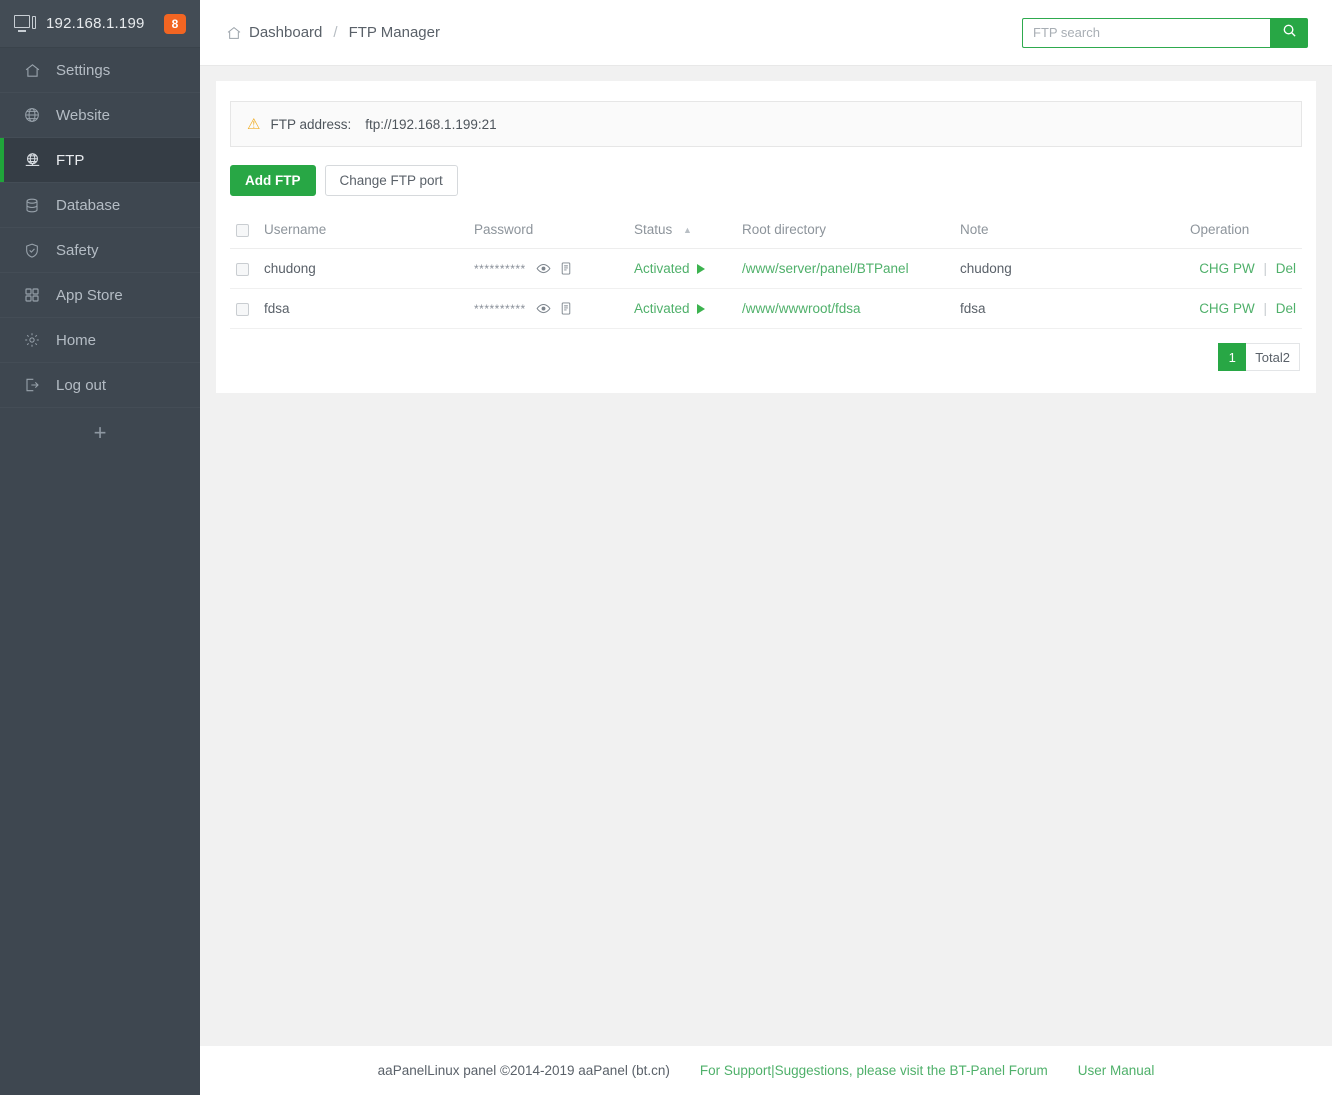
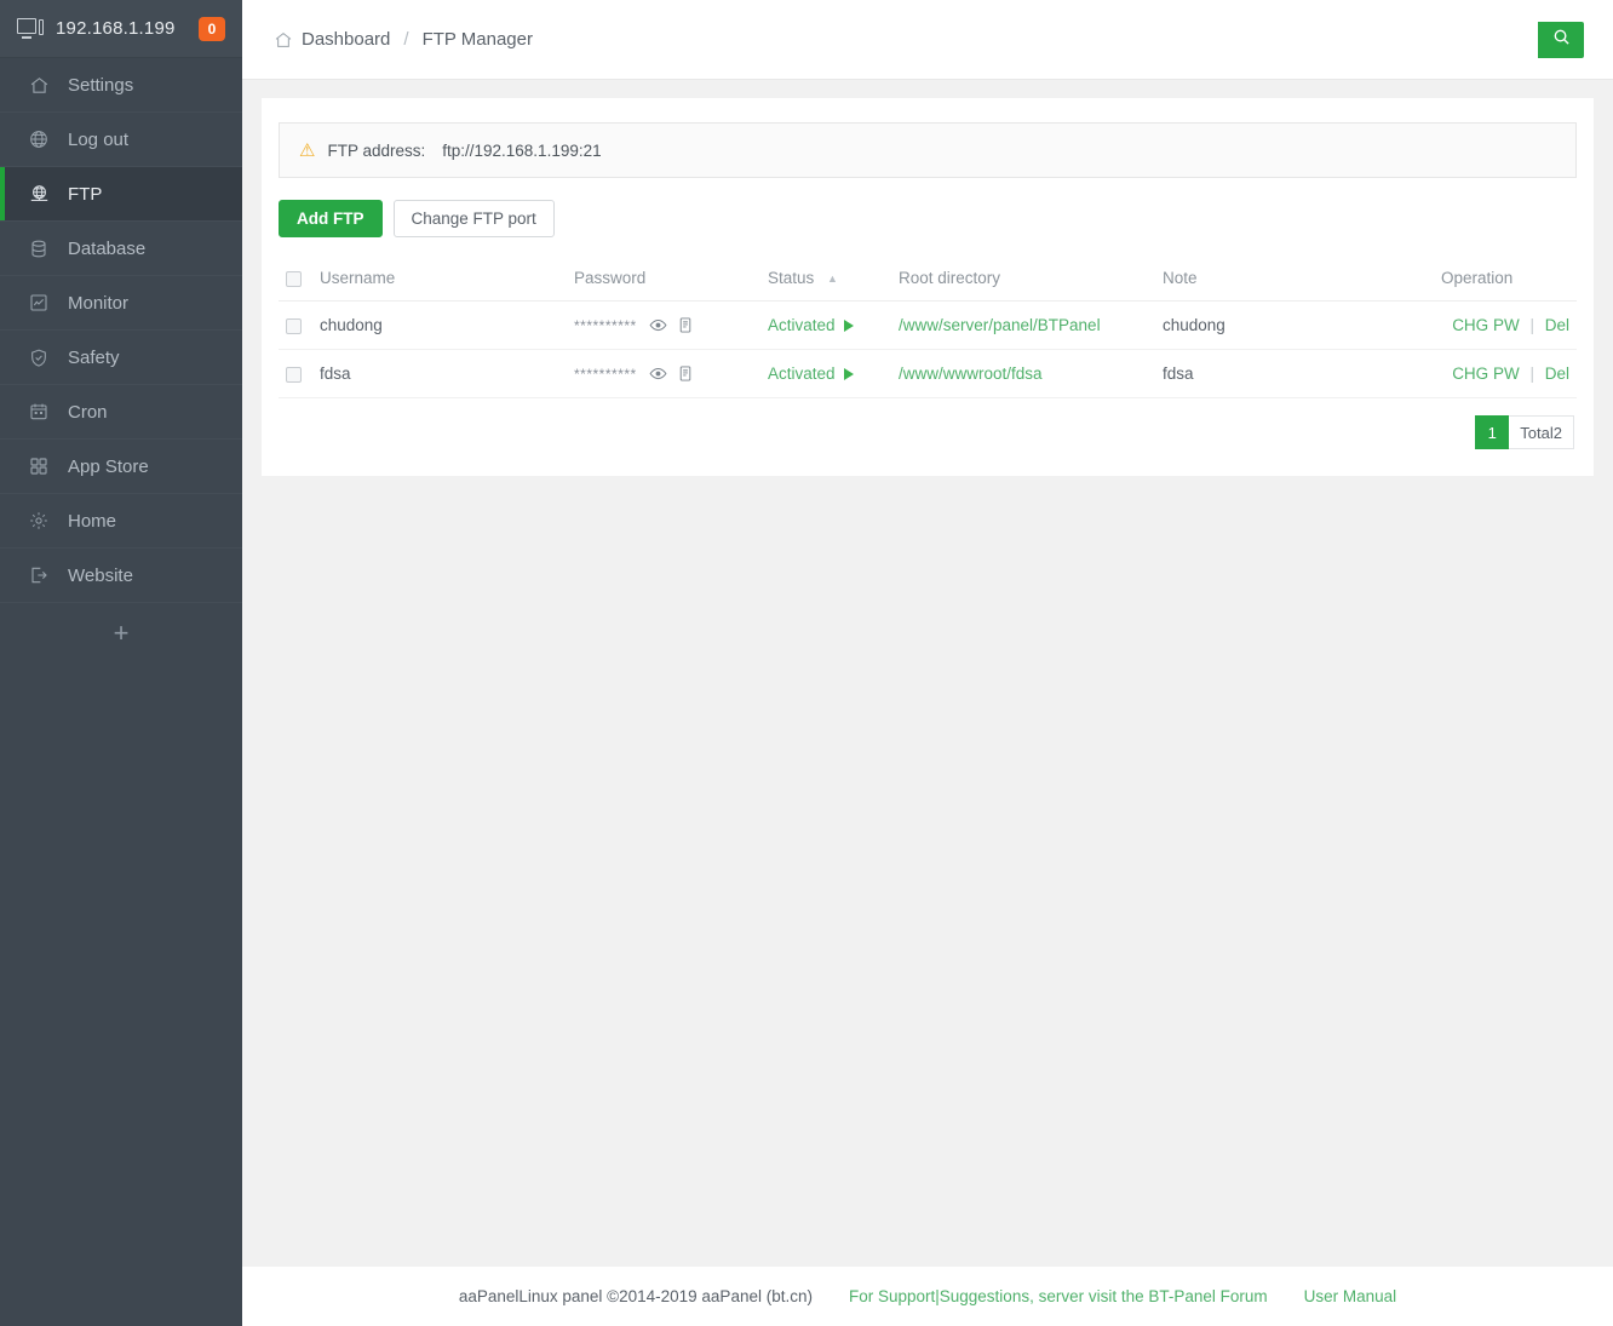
  192.168.1.199
- 8
+ 0
  Settings
- Website
+ Log out
  FTP
  Database
+ Monitor
  Safety
+ Cron
  App Store
  Home
- Log out
+ Website
  +
  Dashboard
  /
  FTP Manager
- FTP search
  ⚠
  FTP address:
  ftp://192.168.1.199:21
  Add FTP
  Change FTP port
  	Username	Password	Status ▲	Root directory	Note	Operation
  	chudong	**********	Activated	/www/server/panel/BTPanel	chudong	CHG PW | Del
  	fdsa	**********	Activated	/www/wwwroot/fdsa	fdsa	CHG PW | Del
  1
  Total2
  aaPanelLinux panel ©2014-2019 aaPanel (bt.cn)
- For Support|Suggestions, please visit the BT-Panel Forum
+ For Support|Suggestions, server visit the BT-Panel Forum
  User Manual
